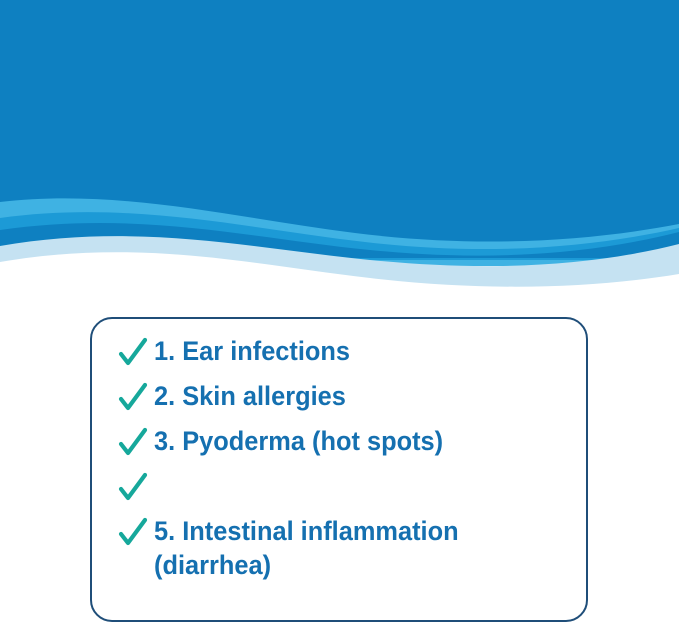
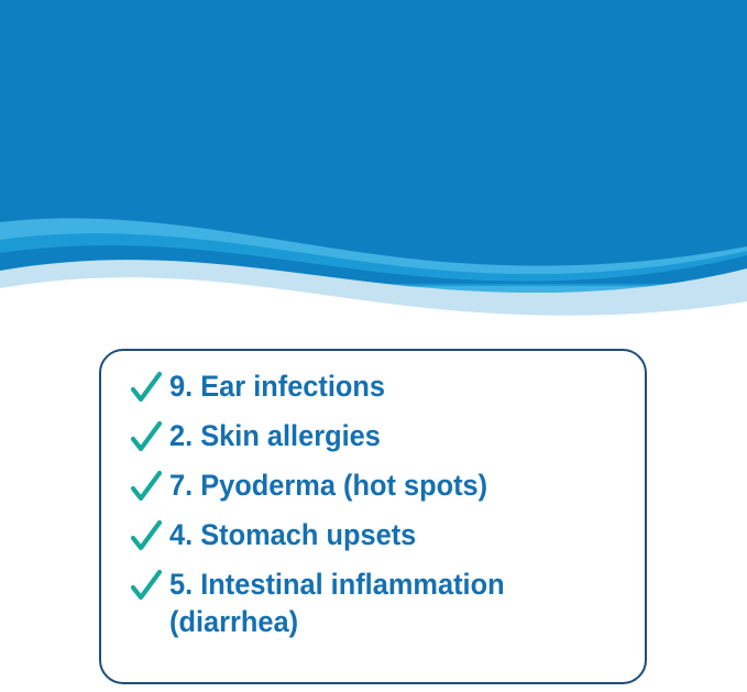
- 1. Ear infections
+ 9. Ear infections
  2. Skin allergies
- 3. Pyoderma (hot spots)
+ 7. Pyoderma (hot spots)
+ 4. Stomach upsets
  5. Intestinal inflammation
  (diarrhea)
